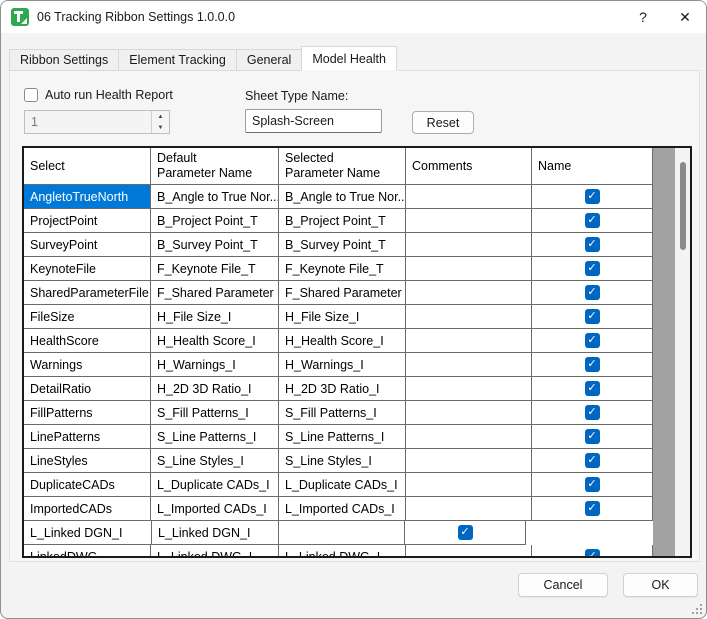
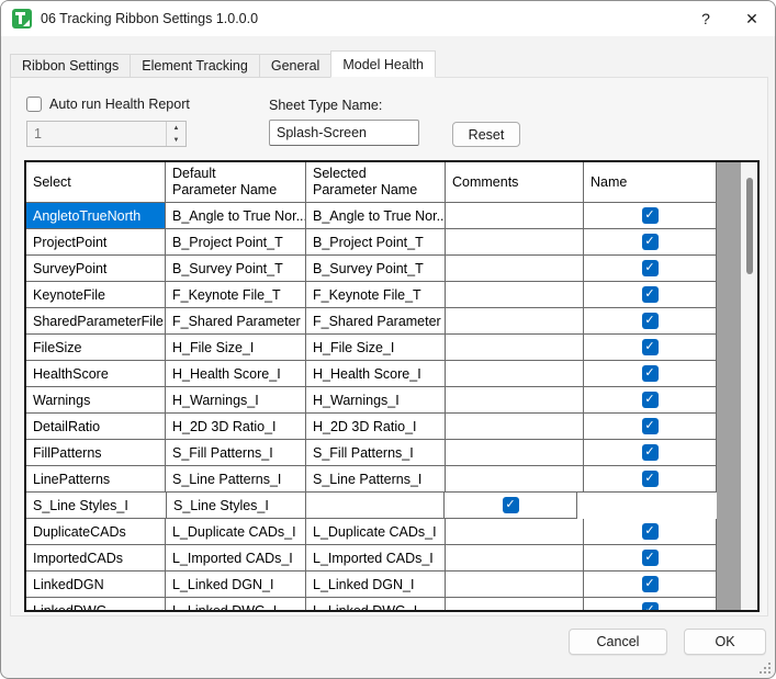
  06 Tracking Ribbon Settings 1.0.0.0
  ?
  ✕
  Ribbon Settings
  Element Tracking
  General
  Model Health
  Auto run Health Report
  1
  Sheet Type Name:
  Splash-Screen
  Reset
  Select
  Default
  Parameter Name
  Selected
  Parameter Name
  Comments
  Name
  AngletoTrueNorth
  B_Angle to True Nor...
  B_Angle to True Nor..
  ✓
  ProjectPoint
  B_Project Point_T
  B_Project Point_T
  ✓
  SurveyPoint
  B_Survey Point_T
  B_Survey Point_T
  ✓
  KeynoteFile
  F_Keynote File_T
  F_Keynote File_T
  ✓
  SharedParameterFile
  F_Shared Parameter .
  F_Shared Parameter
  ✓
  FileSize
  H_File Size_I
  H_File Size_I
  ✓
  HealthScore
  H_Health Score_I
  H_Health Score_I
  ✓
  Warnings
  H_Warnings_I
  H_Warnings_I
  ✓
  DetailRatio
  H_2D 3D Ratio_I
  H_2D 3D Ratio_I
  ✓
  FillPatterns
  S_Fill Patterns_I
  S_Fill Patterns_I
  ✓
  LinePatterns
  S_Line Patterns_I
  S_Line Patterns_I
  ✓
- LineStyles
  S_Line Styles_I
  S_Line Styles_I
  ✓
  DuplicateCADs
  L_Duplicate CADs_I
  L_Duplicate CADs_I
  ✓
  ImportedCADs
  L_Imported CADs_I
  L_Imported CADs_I
  ✓
+ LinkedDGN
  L_Linked DGN_I
  L_Linked DGN_I
  ✓
  Cancel
  OK
